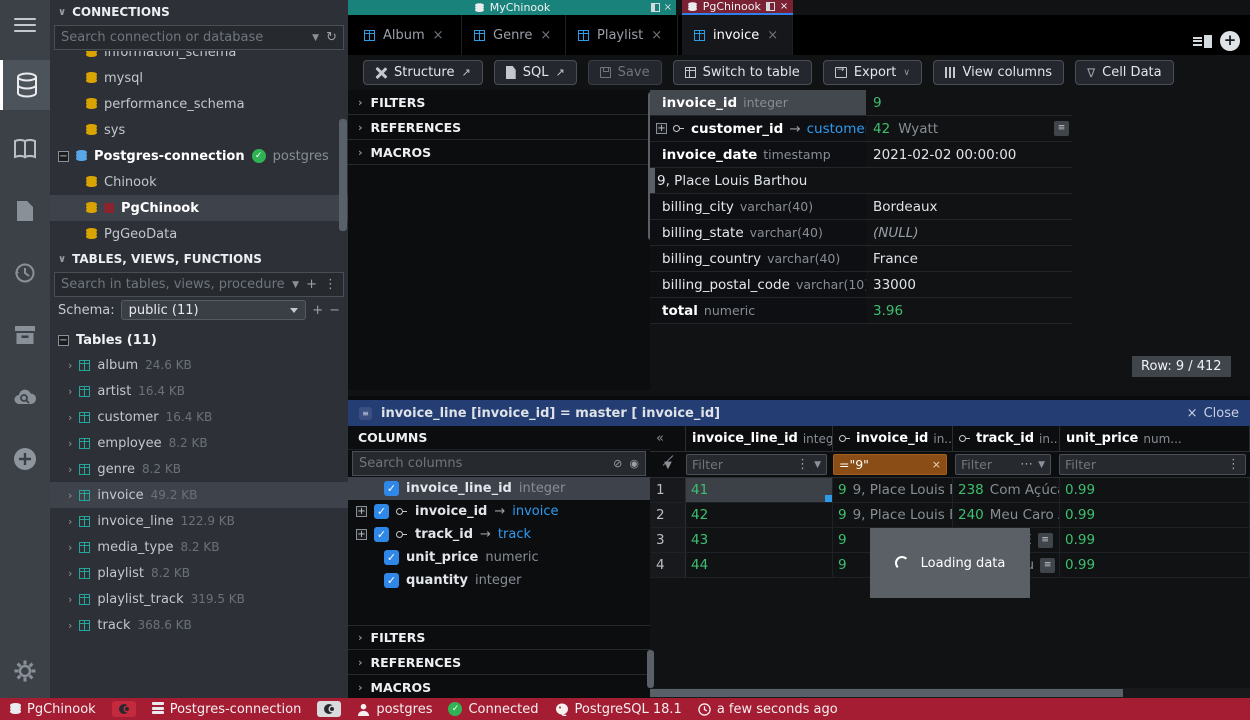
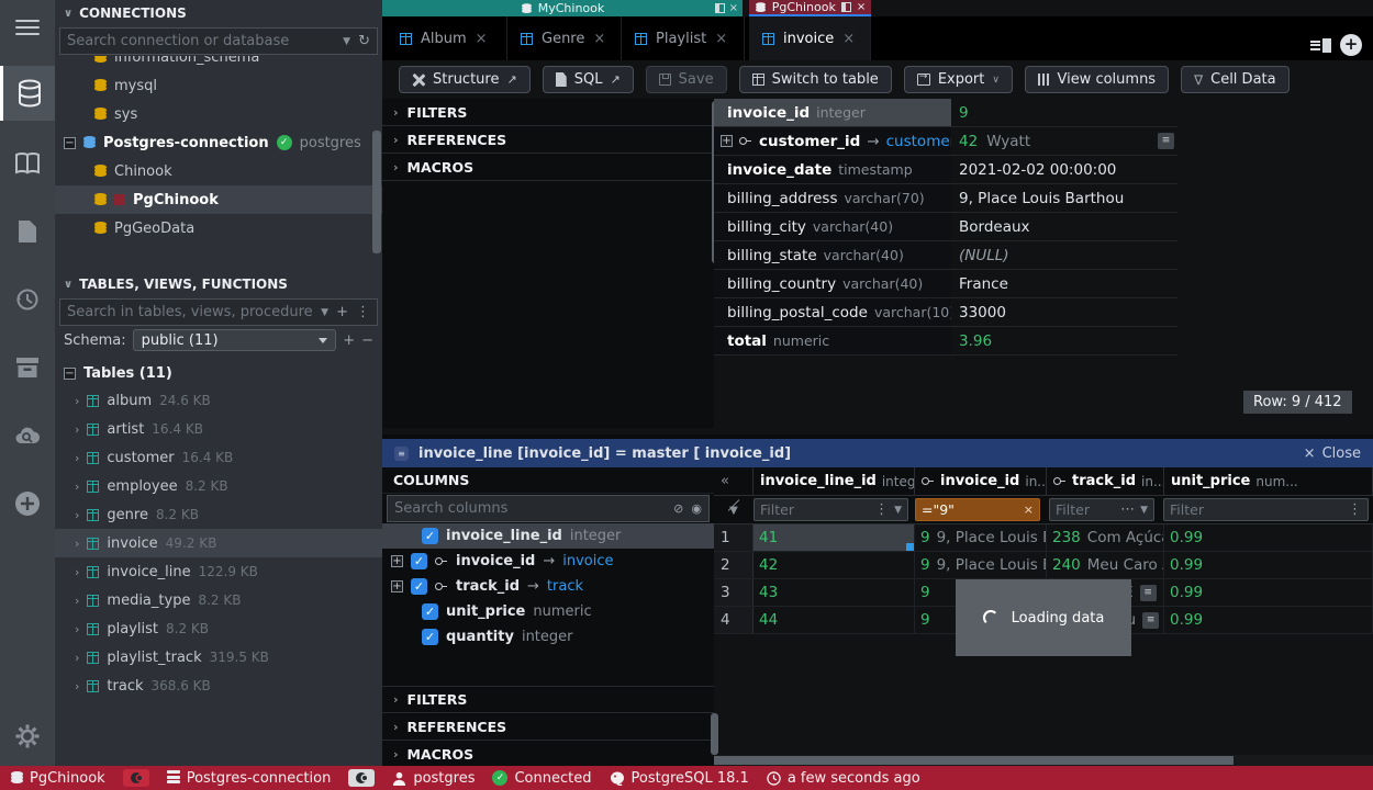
  ∨
  CONNECTIONS
  Search connection or database
  ▼
  ↻
  information_schema
  mysql
- performance_schema
  sys
  −
  Postgres-connection
  ✓
  postgres
  Chinook
  PgChinook
  PgGeoData
  ∨
  TABLES, VIEWS, FUNCTIONS
  Search in tables, views, procedure
  ▼
  +
  ⋮
  Schema:
  public (11)
  +
  −
  −
  Tables (11)
  ›
  album
  24.6 KB
  ›
  artist
  16.4 KB
  ›
  customer
  16.4 KB
  ›
  employee
  8.2 KB
  ›
  genre
  8.2 KB
  ›
  invoice
  49.2 KB
  ›
  invoice_line
  122.9 KB
  ›
  media_type
  8.2 KB
  ›
  playlist
  8.2 KB
  ›
  playlist_track
  319.5 KB
  ›
  track
  368.6 KB
  MyChinook
  ×
  PgChinook
  ×
  Album
  ×
  Genre
  ×
  Playlist
  ×
  invoice
  ×
  +
  Structure
  ↗
  SQL
  ↗
  Save
  Switch to table
  Export
  ∨
  View columns
  ∇
  Cell Data
  ›
  FILTERS
  ›
  REFERENCES
  ›
  MACROS
  invoice_id
  integer
  9
  +
  customer_id
  →
  custome
  42
  Wyatt
  ≡
  invoice_date
  timestamp
  2021-02-02 00:00:00
+ billing_address
+ varchar(70)
  9, Place Louis Barthou
  billing_city
  varchar(40)
  Bordeaux
  billing_state
  varchar(40)
  (NULL)
  billing_country
  varchar(40)
  France
  billing_postal_code
  varchar(10
  33000
  total
  numeric
  3.96
  Row: 9 / 412
  ≡
  invoice_line [invoice_id] = master [ invoice_id]
  ×
  Close
  COLUMNS
  Search columns
  ⊘
  ◉
  ✓
  invoice_line_id
  integer
  +
  ✓
  invoice_id
  →
  invoice
  +
  ✓
  track_id
  →
  track
  ✓
  unit_price
  numeric
  ✓
  quantity
  integer
  ›
  FILTERS
  ›
  REFERENCES
  ›
  MACROS
  «
  invoice_line_id
  integ
  invoice_id
  in..
  track_id
  in..
  unit_price
  num...
  ▼
  Filter
  ⋮
  ▼
  ="9"
  ×
  Filter
  ⋯
  ▼
  Filter
  ⋮
  1
  41
  9
  9, Place Louis
  238
  Com Açúc
  0.99
  2
  42
  9
  9, Place Louis
  240
  Meu Caro
  0.99
  3
  43
  9
  ≡
  0.99
  4
  44
  9
  ≡
  0.99
  Loading data
  PgChinook
  Postgres-connection
  postgres
  ✓
  Connected
  PostgreSQL 18.1
  a few seconds ago
